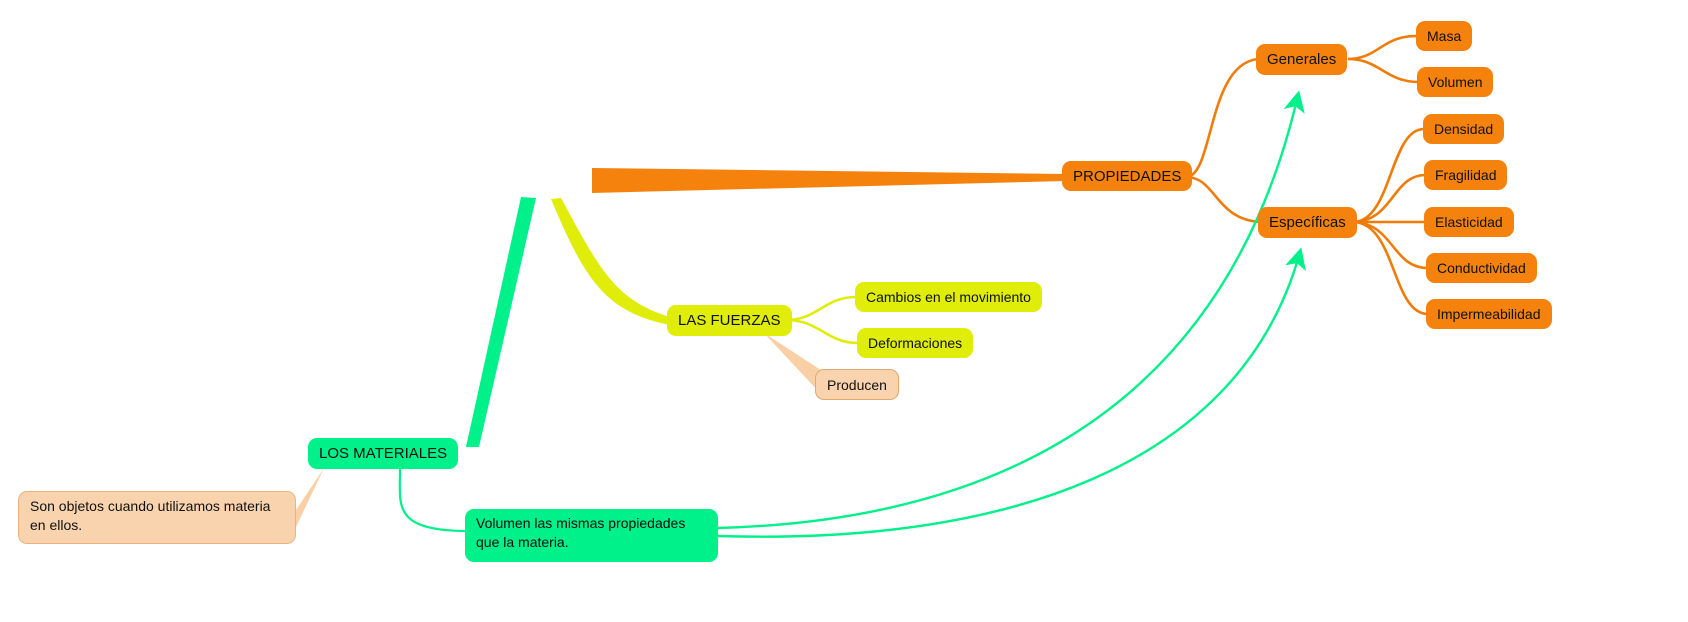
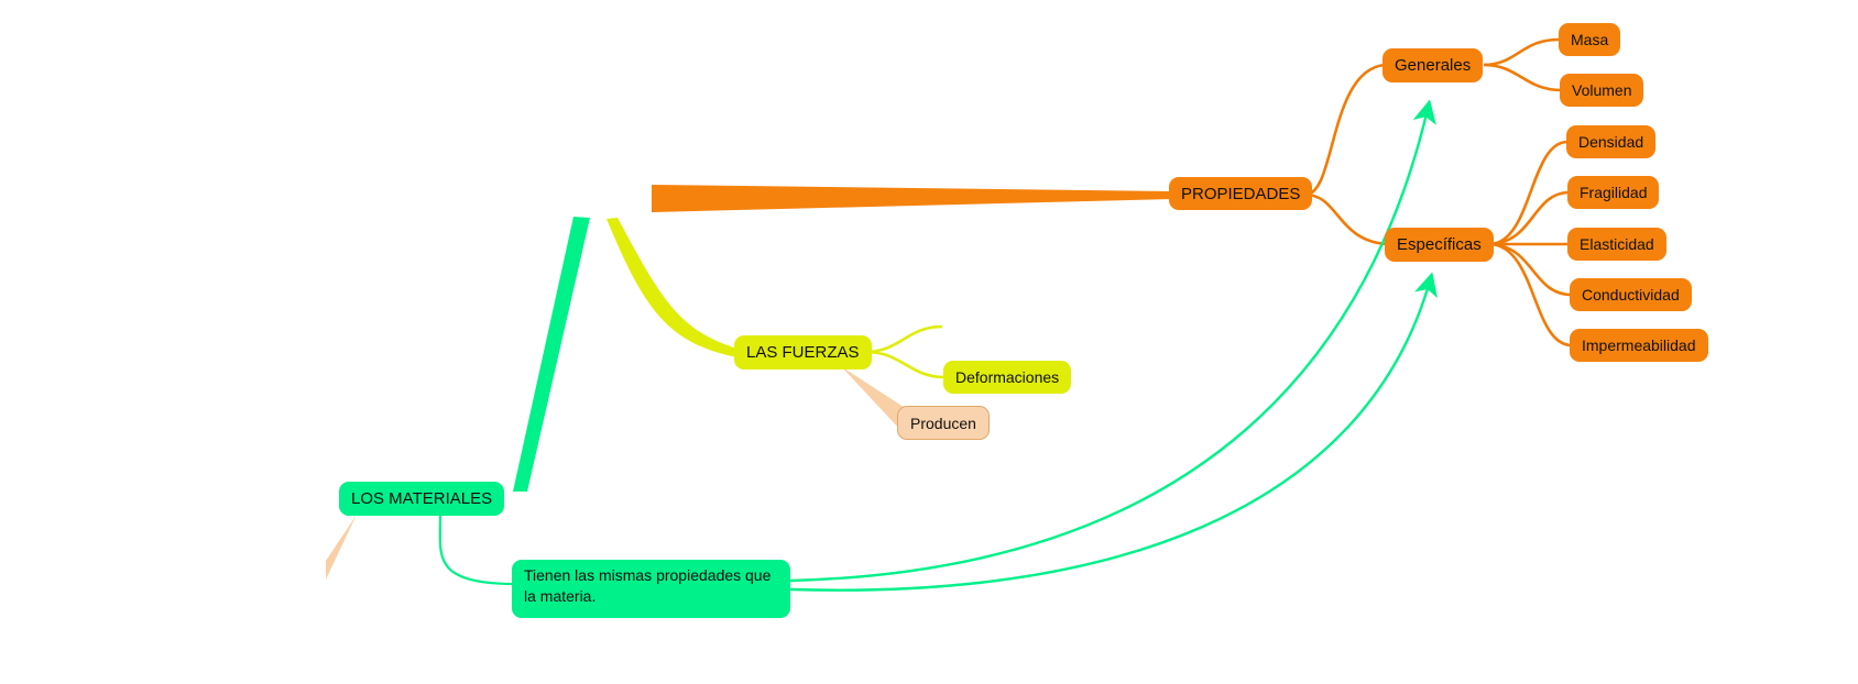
  PROPIEDADES
  Generales
  Específicas
  Masa
  Volumen
  Densidad
  Fragilidad
  Elasticidad
  Conductividad
  Impermeabilidad
  LAS FUERZAS
- Cambios en el movimiento
  Deformaciones
  Producen
  LOS MATERIALES
- Son objetos cuando utilizamos materia en ellos.
- Volumen las mismas propiedades que la materia.
+ Tienen las mismas propiedades que la materia.
